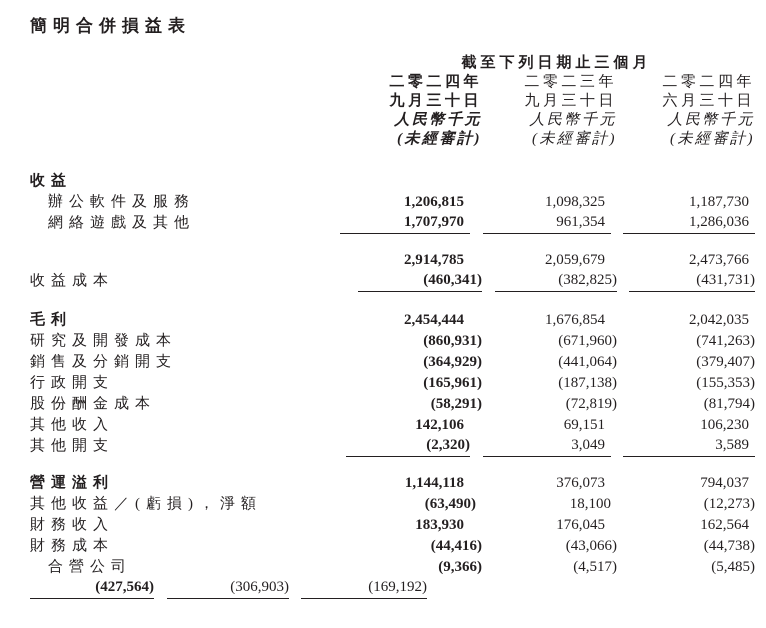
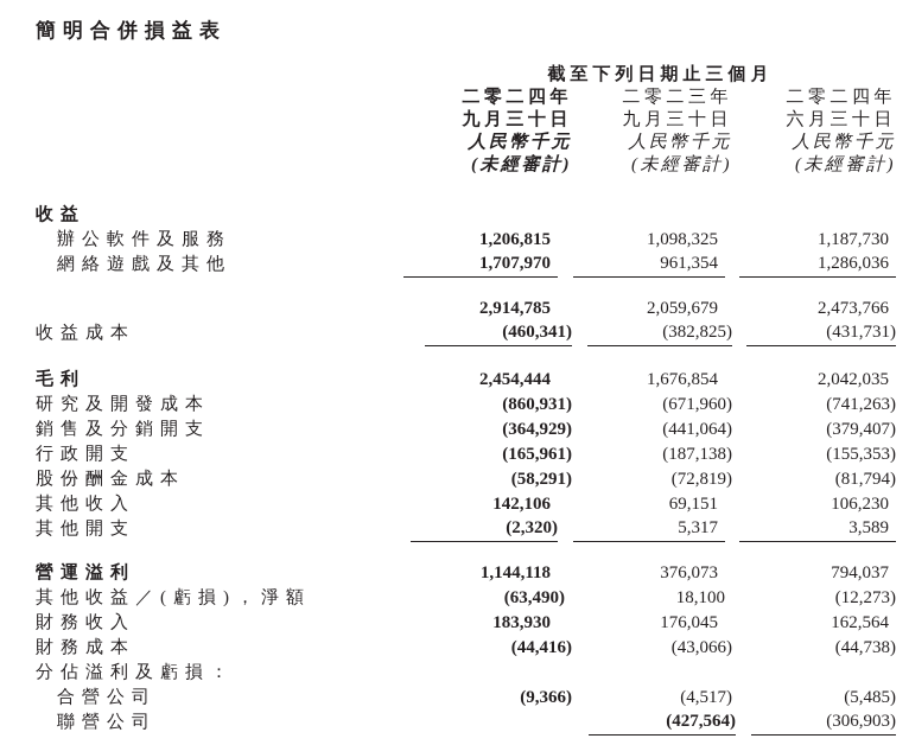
  簡明合併損益表
  截至下列日期止三個月
  二零二四年
  九月三十日
  人民幣千元
  (未經審計)
  二零二三年
  九月三十日
  人民幣千元
  (未經審計)
  二零二四年
  六月三十日
  人民幣千元
  (未經審計)
  收益
  辦公軟件及服務
  1,206,815
  1,098,325
  1,187,730
  網絡遊戲及其他
  1,707,970
  961,354
  1,286,036
  2,914,785
  2,059,679
  2,473,766
  收益成本
  (460,341)
  (382,825)
  (431,731)
  毛利
  2,454,444
  1,676,854
  2,042,035
  研究及開發成本
  (860,931)
  (671,960)
  (741,263)
  銷售及分銷開支
  (364,929)
  (441,064)
  (379,407)
  行政開支
  (165,961)
  (187,138)
  (155,353)
  股份酬金成本
  (58,291)
  (72,819)
  (81,794)
  其他收入
  142,106
  69,151
  106,230
  其他開支
  (2,320)
- 3,049
+ 5,317
  3,589
  營運溢利
  1,144,118
  376,073
  794,037
  其他收益／(虧損)，淨額
  (63,490)
  18,100
  (12,273)
  財務收入
  183,930
  176,045
  162,564
  財務成本
  (44,416)
  (43,066)
  (44,738)
+ 分佔溢利及虧損：
  合營公司
  (9,366)
  (4,517)
  (5,485)
+ 聯營公司
  (427,564)
  (306,903)
- (169,192)
